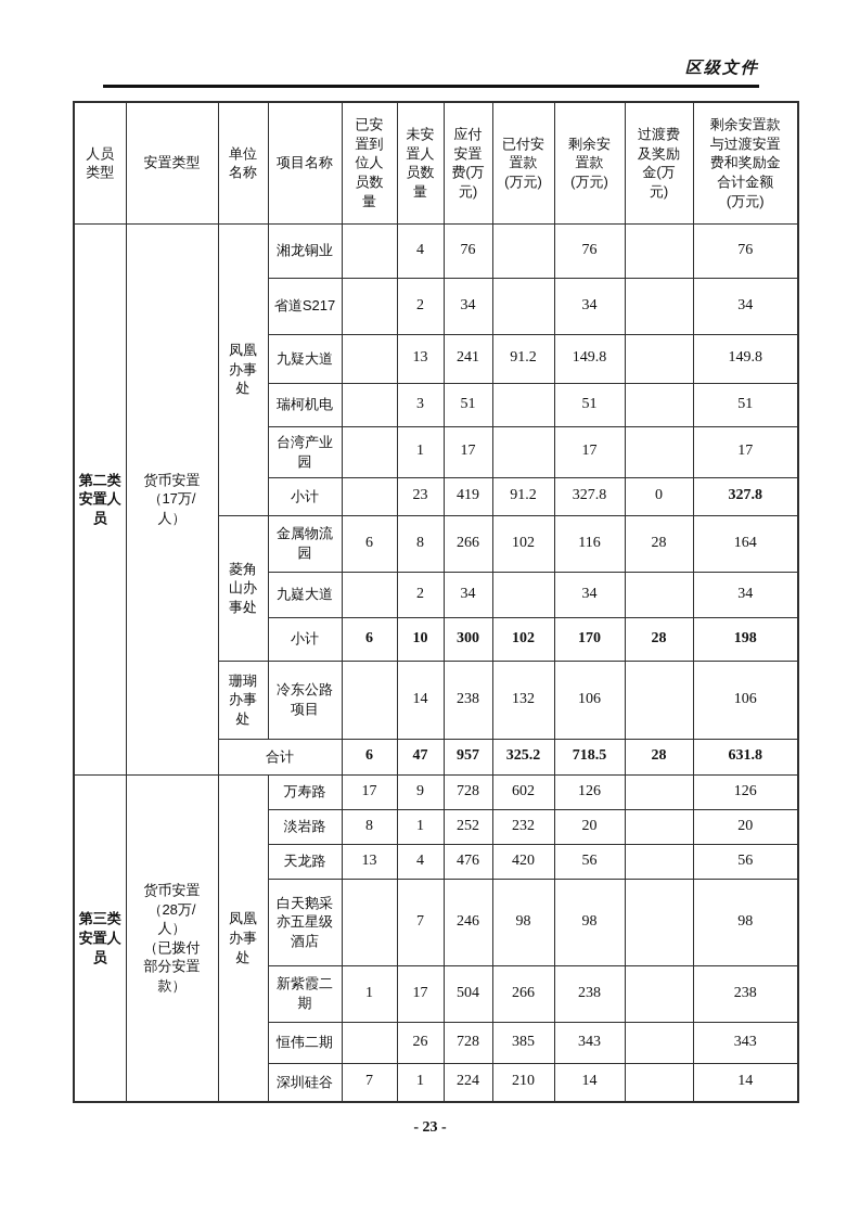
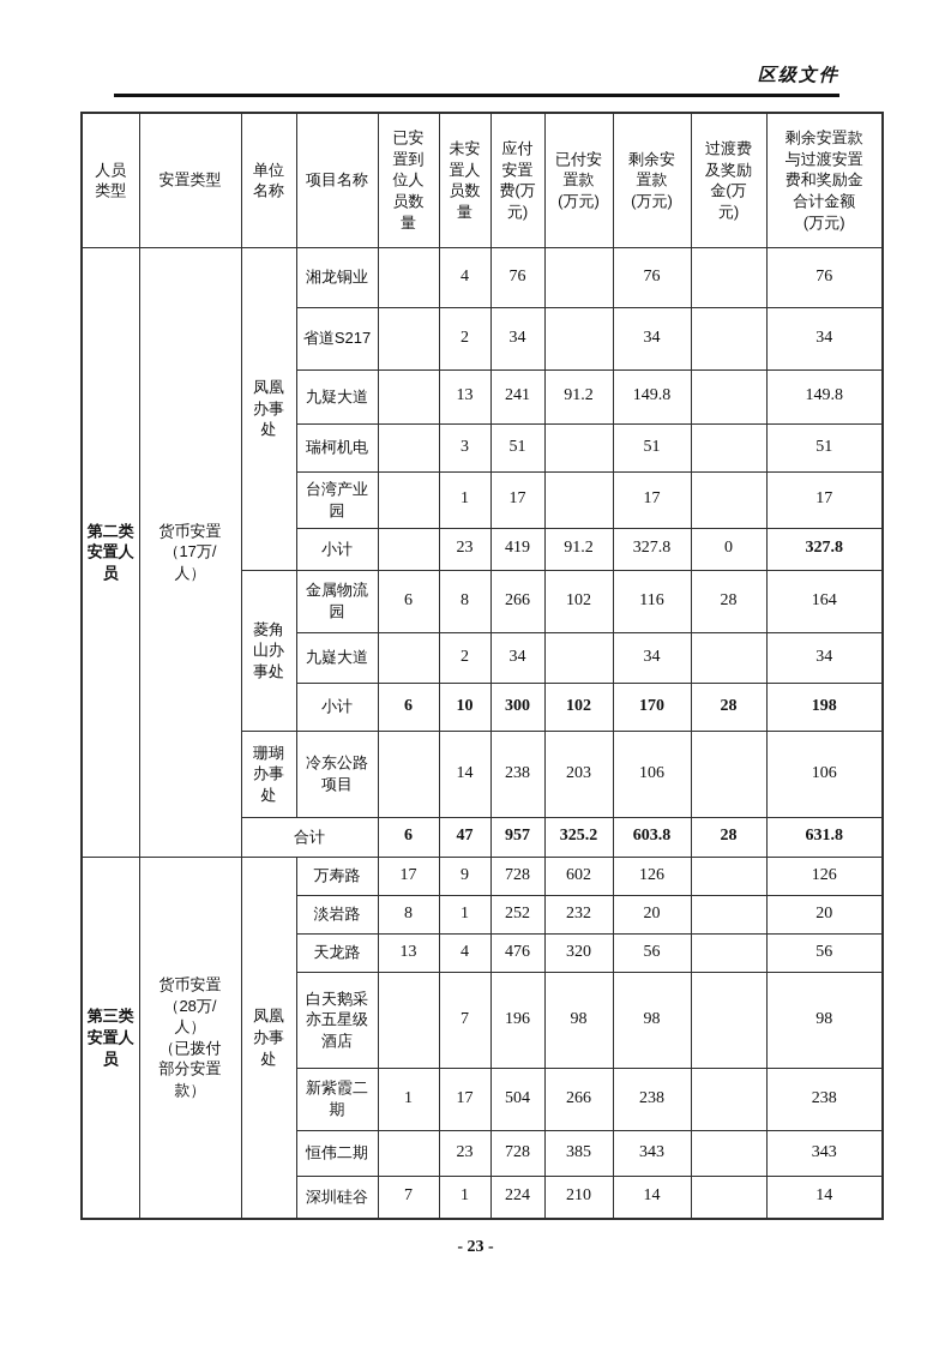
  区级文件
  人员 类型	安置类型	单位 名称	项目名称	已安 置到 位人 员数 量	未安 置人 员数 量	应付 安置 费(万 元)	已付安 置款 (万元)	剩余安 置款 (万元)	过渡费 及奖励 金(万 元)	剩余安置款 与过渡安置 费和奖励金 合计金额 (万元)
  第二类 安置人 员	货币安置 （17万/ 人）	凤凰 办事 处	湘龙铜业		4	76		76		76
  省道S217		2	34		34		34
  九疑大道		13	241	91.2	149.8		149.8
  瑞柯机电		3	51		51		51
  台湾产业 园		1	17		17		17
  小计		23	419	91.2	327.8	0	327.8
  菱角 山办 事处	金属物流 园	6	8	266	102	116	28	164
  九嶷大道		2	34		34		34
  小计	6	10	300	102	170	28	198
- 珊瑚 办事 处	冷东公路 项目		14	238	132	106		106
+ 珊瑚 办事 处	冷东公路 项目		14	238	203	106		106
- 合计	6	47	957	325.2	718.5	28	631.8
+ 合计	6	47	957	325.2	603.8	28	631.8
  第三类 安置人 员	货币安置 （28万/ 人） （已拨付 部分安置 款）	凤凰 办事 处	万寿路	17	9	728	602	126		126
  淡岩路	8	1	252	232	20		20
- 天龙路	13	4	476	420	56		56
+ 天龙路	13	4	476	320	56		56
- 白天鹅采 亦五星级 酒店		7	246	98	98		98
+ 白天鹅采 亦五星级 酒店		7	196	98	98		98
  新紫霞二 期	1	17	504	266	238		238
- 恒伟二期		26	728	385	343		343
+ 恒伟二期		23	728	385	343		343
  深圳硅谷	7	1	224	210	14		14
  - 23 -
